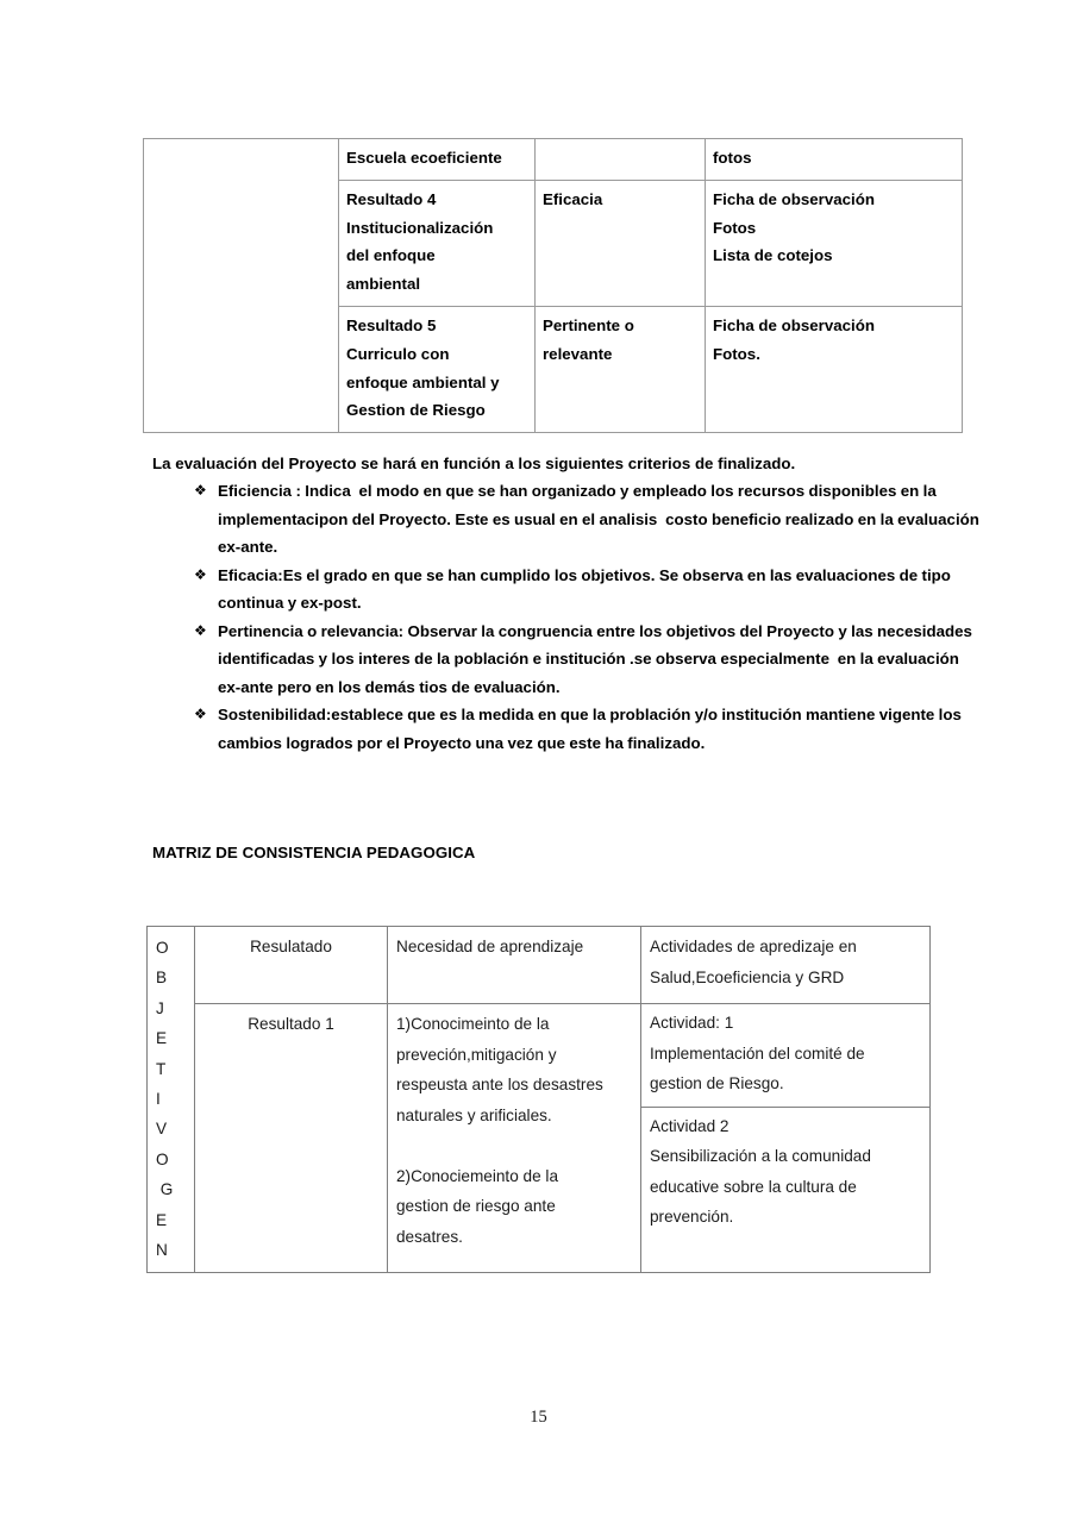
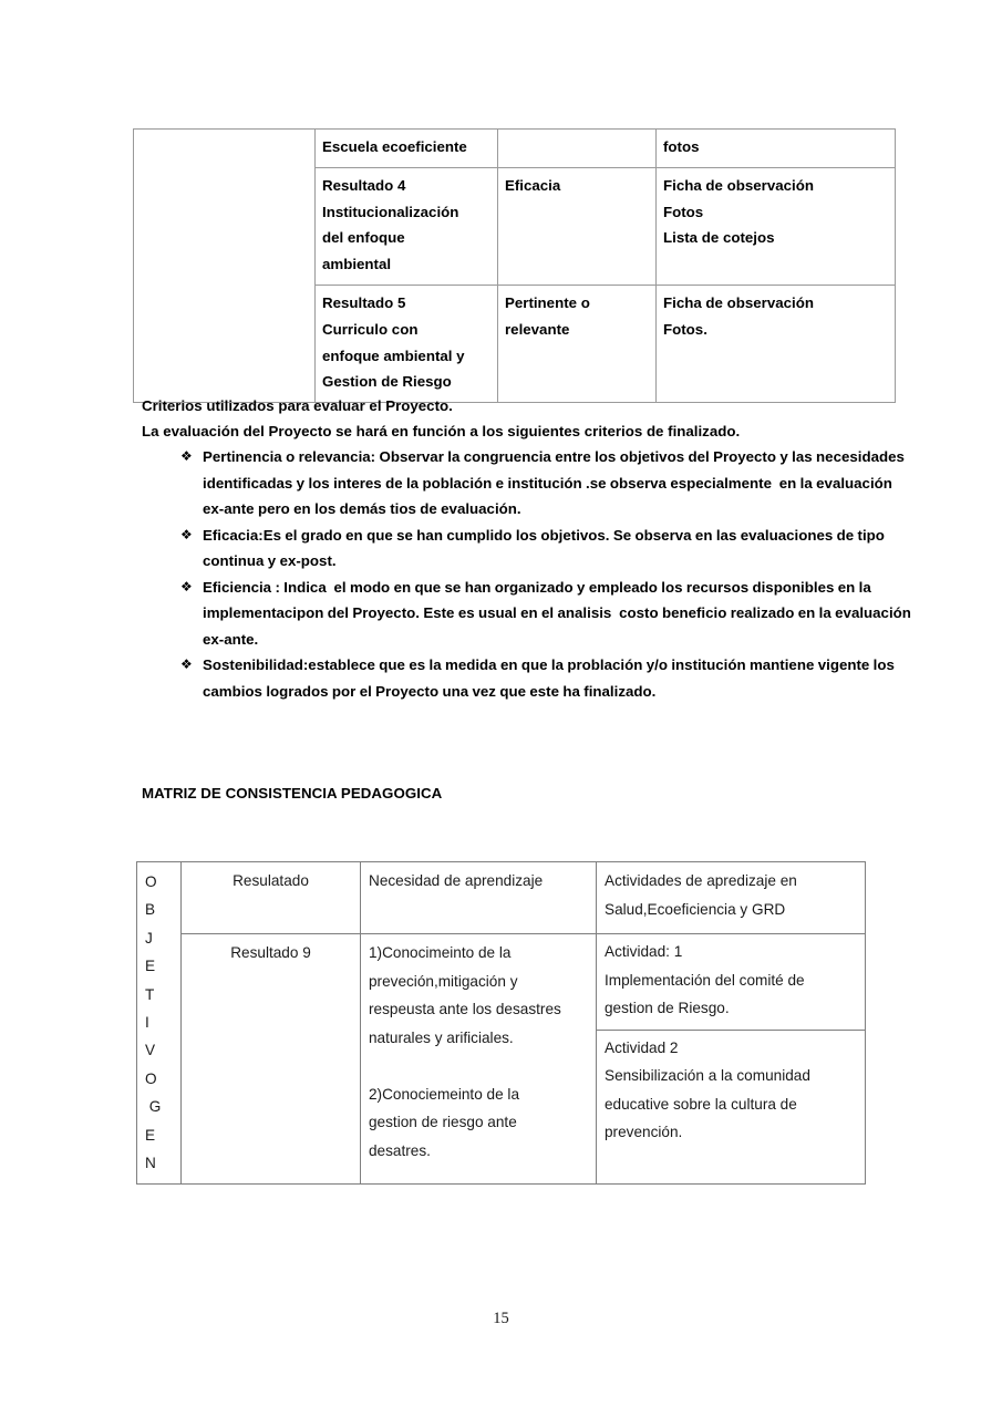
  	Escuela ecoeficiente		fotos
  Resultado 4 Institucionalización del enfoque ambiental	Eficacia	Ficha de observación Fotos Lista de cotejos
  Resultado 5 Curriculo con enfoque ambiental y Gestion de Riesgo	Pertinente o relevante	Ficha de observación Fotos.
+ Criterios utilizados para evaluar el Proyecto.
  La evaluación del Proyecto se hará en función a los siguientes criterios de finalizado.
  ❖
- Eficiencia : Indica el modo en que se han organizado y empleado los recursos disponibles en la implementacipon del Proyecto. Este es usual en el analisis costo beneficio realizado en la evaluación ex-ante.
+ Pertinencia o relevancia: Observar la congruencia entre los objetivos del Proyecto y las necesidades identificadas y los interes de la población e institución .se observa especialmente en la evaluación ex-ante pero en los demás tios de evaluación.
  ❖
  Eficacia:Es el grado en que se han cumplido los objetivos. Se observa en las evaluaciones de tipo continua y ex-post.
  ❖
- Pertinencia o relevancia: Observar la congruencia entre los objetivos del Proyecto y las necesidades identificadas y los interes de la población e institución .se observa especialmente en la evaluación ex-ante pero en los demás tios de evaluación.
+ Eficiencia : Indica el modo en que se han organizado y empleado los recursos disponibles en la implementacipon del Proyecto. Este es usual en el analisis costo beneficio realizado en la evaluación ex-ante.
  ❖
  Sostenibilidad:establece que es la medida en que la problación y/o institución mantiene vigente los cambios logrados por el Proyecto una vez que este ha finalizado.
  MATRIZ DE CONSISTENCIA PEDAGOGICA
  O B J E T I V O G E N	Resulatado	Necesidad de aprendizaje	Actividades de apredizaje en Salud,Ecoeficiencia y GRD
- Resultado 1	1)Conocimeinto de la preveción,mitigación y respeusta ante los desastres naturales y arificiales. 2)Conociemeinto de la gestion de riesgo ante desatres.
+ Resultado 9	1)Conocimeinto de la preveción,mitigación y respeusta ante los desastres naturales y arificiales. 2)Conociemeinto de la gestion de riesgo ante desatres.
  Actividad: 1 Implementación del comité de gestion de Riesgo.
  Actividad 2 Sensibilización a la comunidad educative sobre la cultura de prevención.
  15
